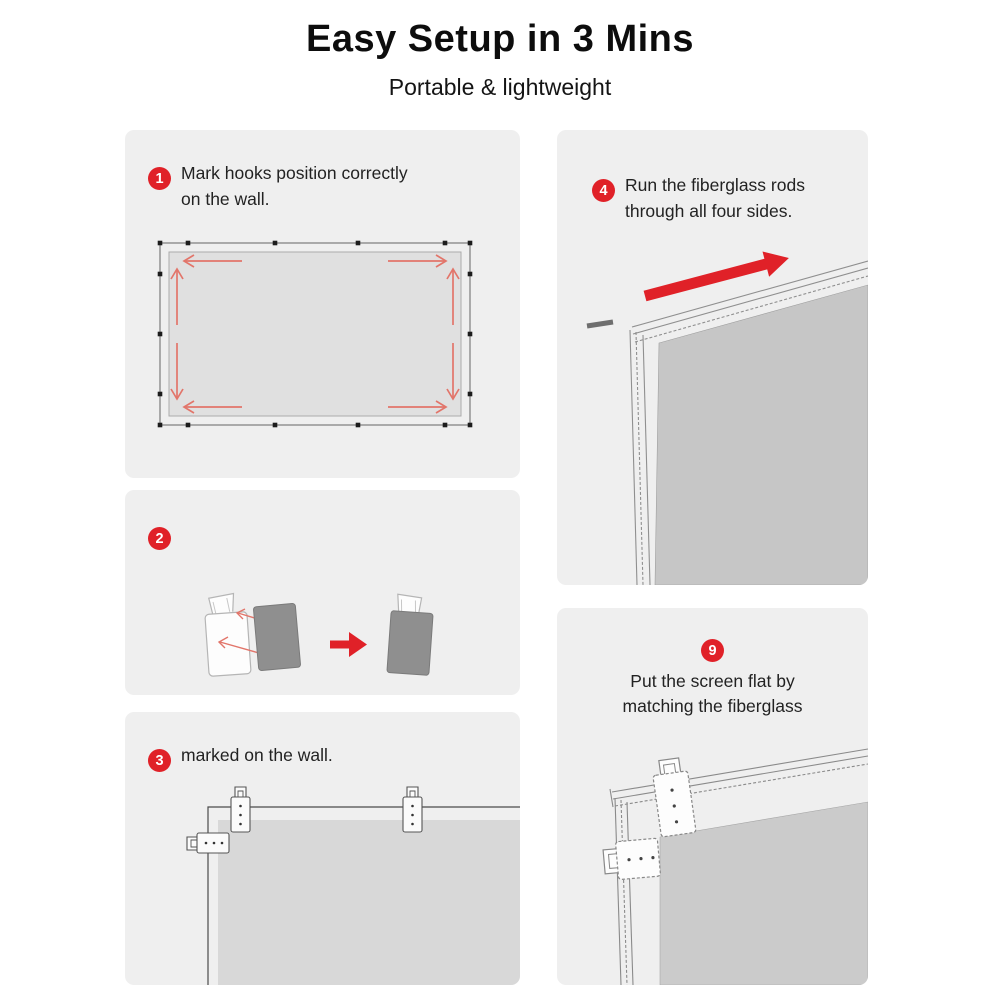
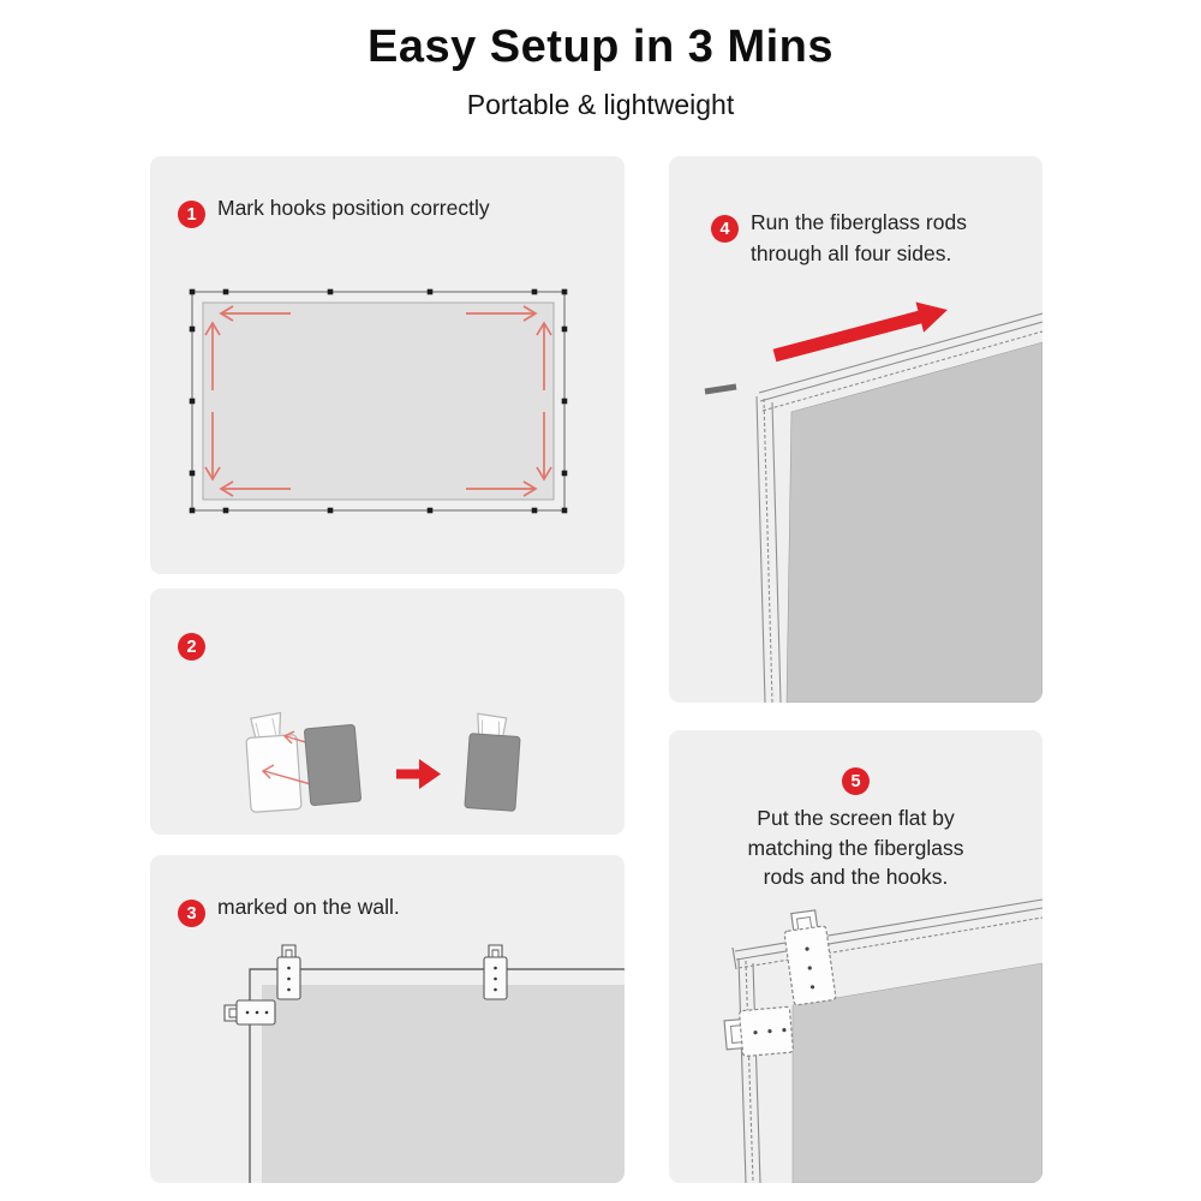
  Easy Setup in 3 Mins
  Portable & lightweight
  1
  Mark hooks position correctly
- on the wall.
  2
  3
  marked on the wall.
  4
  Run the fiberglass rods
  through all four sides.
- 9
+ 5
  Put the screen flat by
  matching the fiberglass
+ rods and the hooks.
